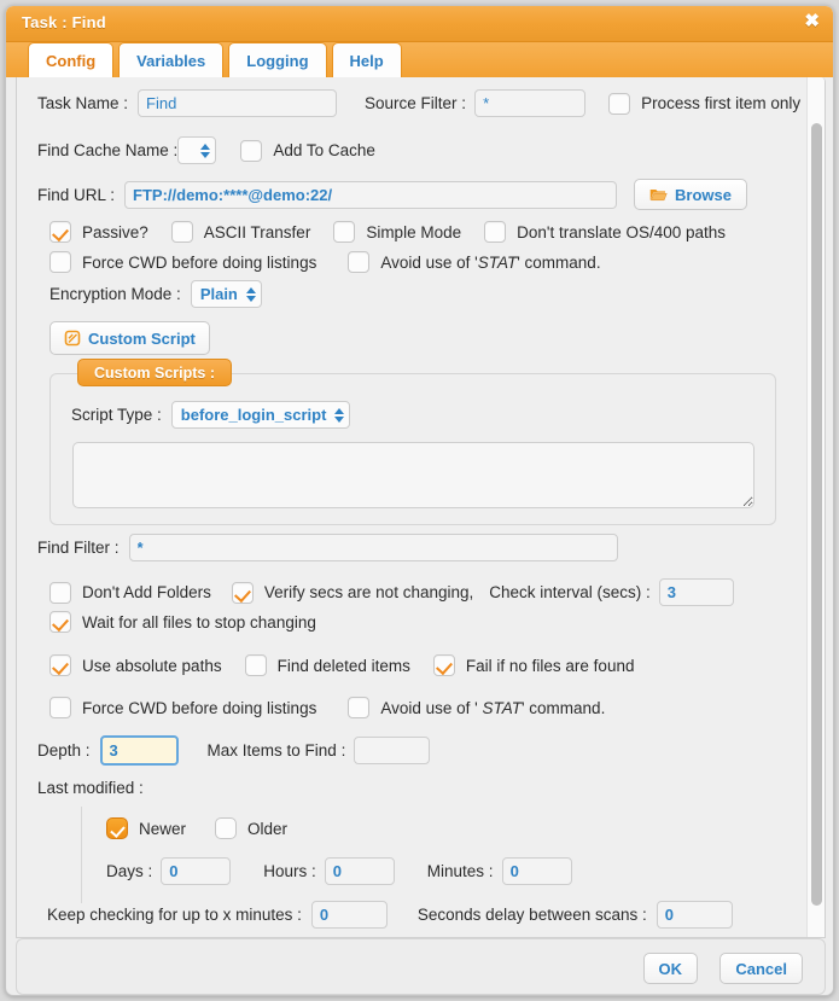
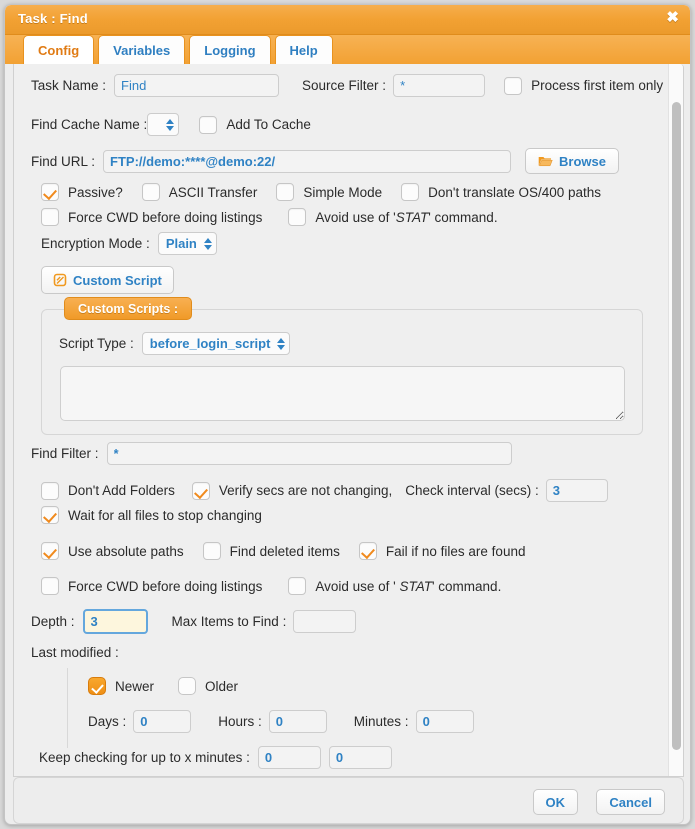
  Task : Find
  ✖
  Config
  Variables
  Logging
  Help
  Task Name :
  Find
  Source Filter :
  *
  Process first item only
  Find Cache Name :
  Add To Cache
  Find URL :
  FTP://demo:****@demo:22/
  Browse
  Passive?
  ASCII Transfer
  Simple Mode
  Don't translate OS/400 paths
  Force CWD before doing listings
  Avoid use of 'STAT' command.
  Encryption Mode :
  Plain
  Custom Script
  Custom Scripts :
  Script Type :
  before_login_script
  Find Filter :
  *
  Don't Add Folders
  Verify secs are not changing,
  Check interval (secs) :
  3
  Wait for all files to stop changing
  Use absolute paths
  Find deleted items
  Fail if no files are found
  Force CWD before doing listings
  Avoid use of ' STAT' command.
  Depth :
  3
  Max Items to Find :
  Last modified :
  Newer
  Older
  Days :
  0
  Hours :
  0
  Minutes :
  0
  Keep checking for up to x minutes :
  0
- Seconds delay between scans :
  0
  OK
  Cancel
